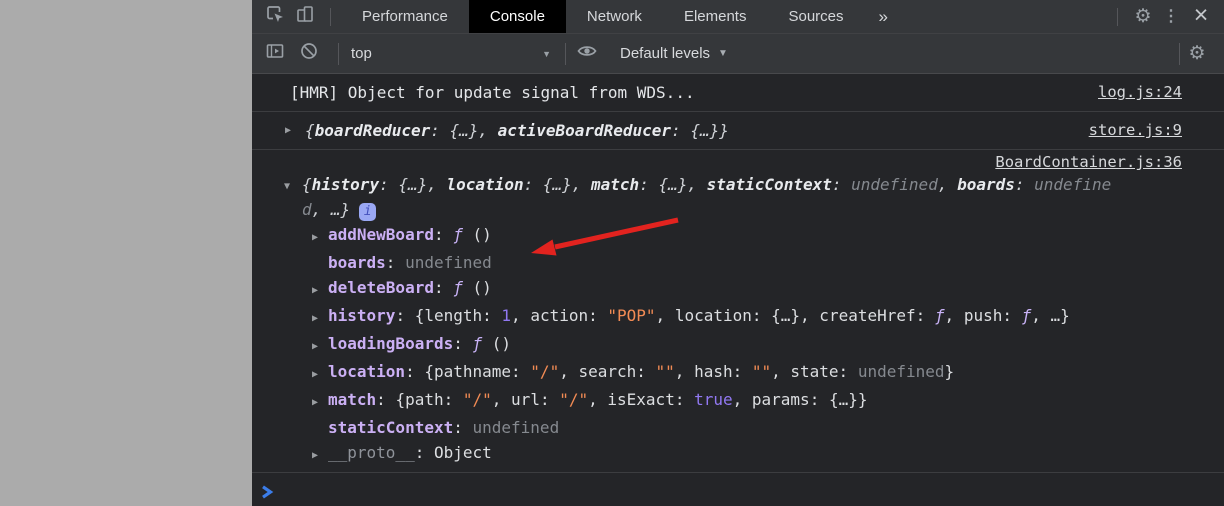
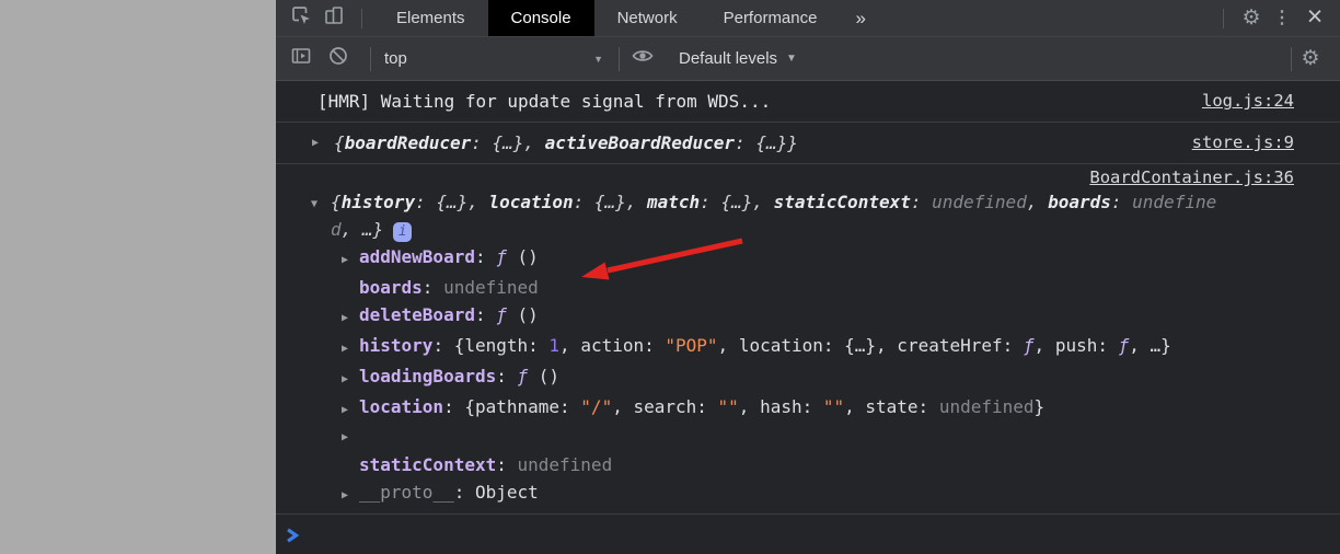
- Performance
+ Elements
  Console
  Network
- Elements
+ Performance
- Sources
  »
  ⚙
  ⋮
  ×
  top
  ▼
  Default levels
  ▼
  ⚙
- [HMR] Object for update signal from WDS...
+ [HMR] Waiting for update signal from WDS...
  log.js:24
  ▶
  {boardReducer: {…}, activeBoardReducer: {…}}
  store.js:9
  BoardContainer.js:36
  ▼
  {history: {…}, location: {…}, match: {…}, staticContext: undefined, boards: undefine
  d, …} i
  ▶
  addNewBoard: ƒ ()
  boards: undefined
  ▶
  deleteBoard: ƒ ()
  ▶
  history: {length: 1, action: "POP", location: {…}, createHref: ƒ, push: ƒ, …}
  ▶
  loadingBoards: ƒ ()
  ▶
  location: {pathname: "/", search: "", hash: "", state: undefined}
  ▶
- match: {path: "/", url: "/", isExact: true, params: {…}}
  staticContext: undefined
  ▶
  __proto__: Object
